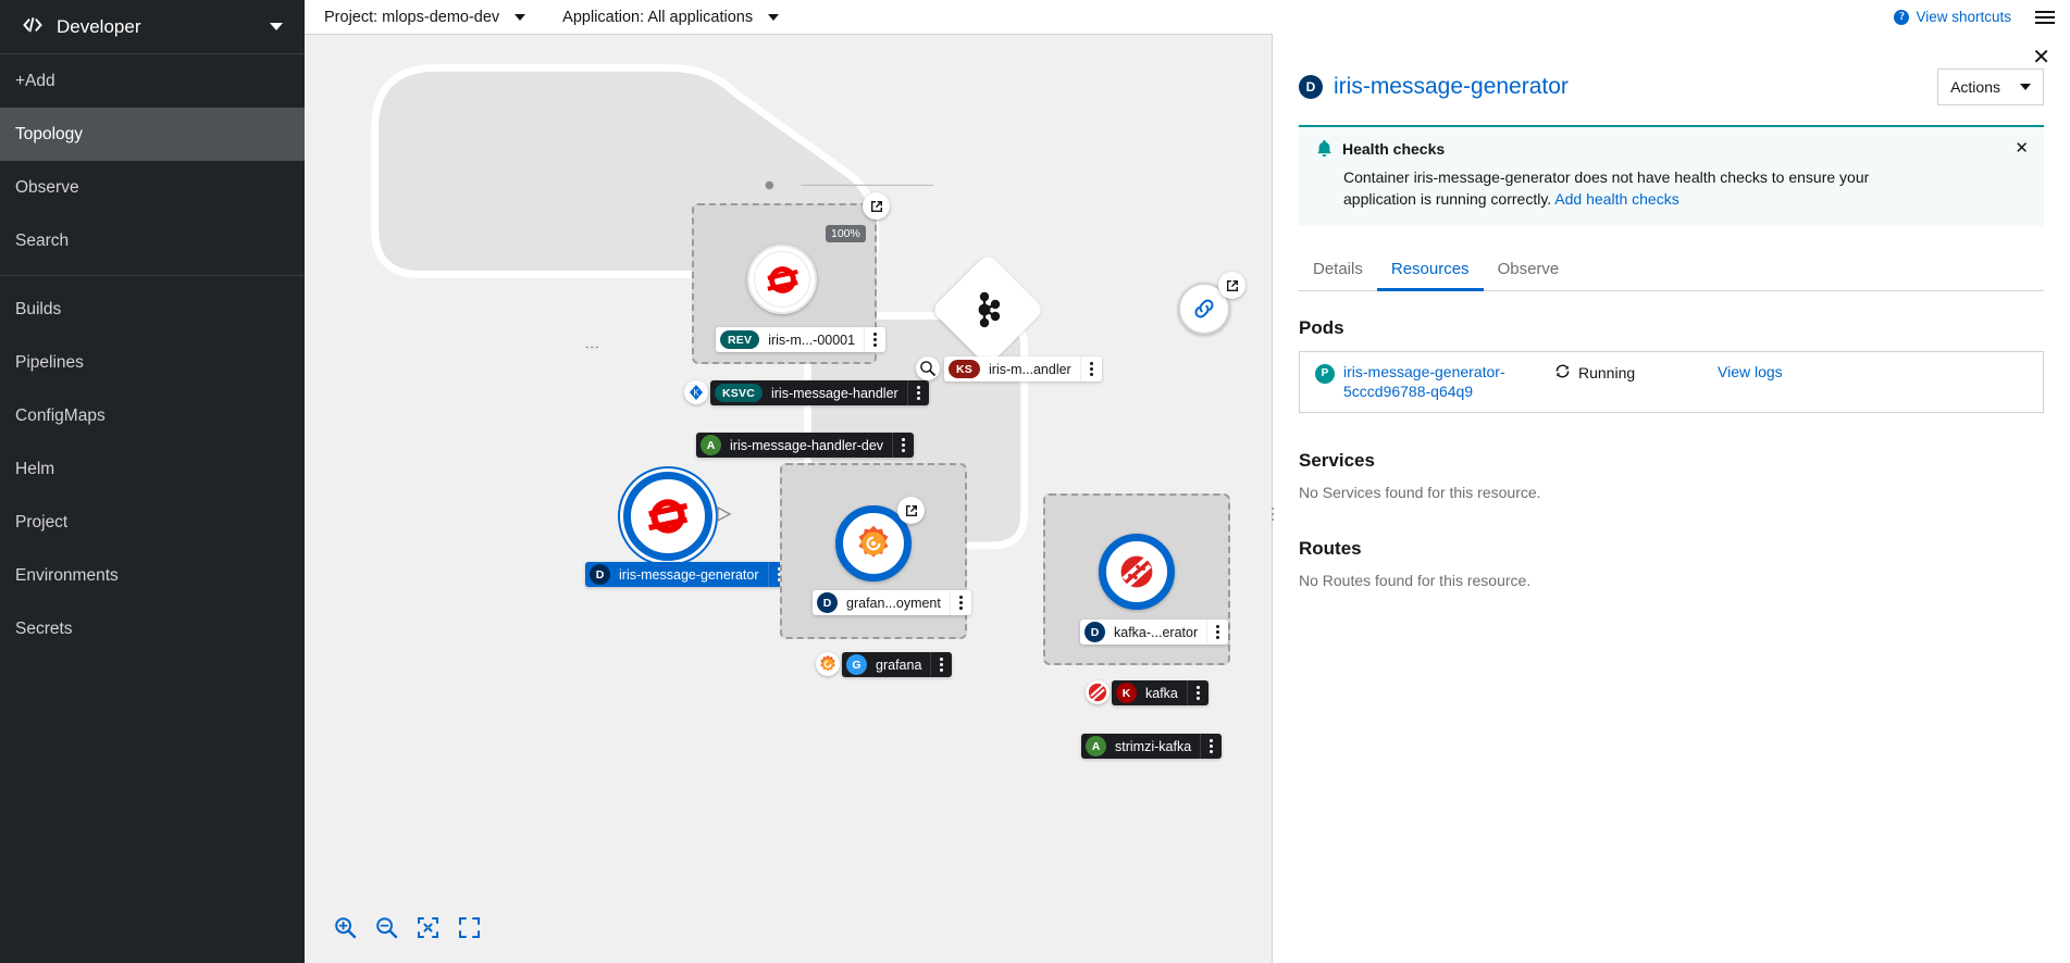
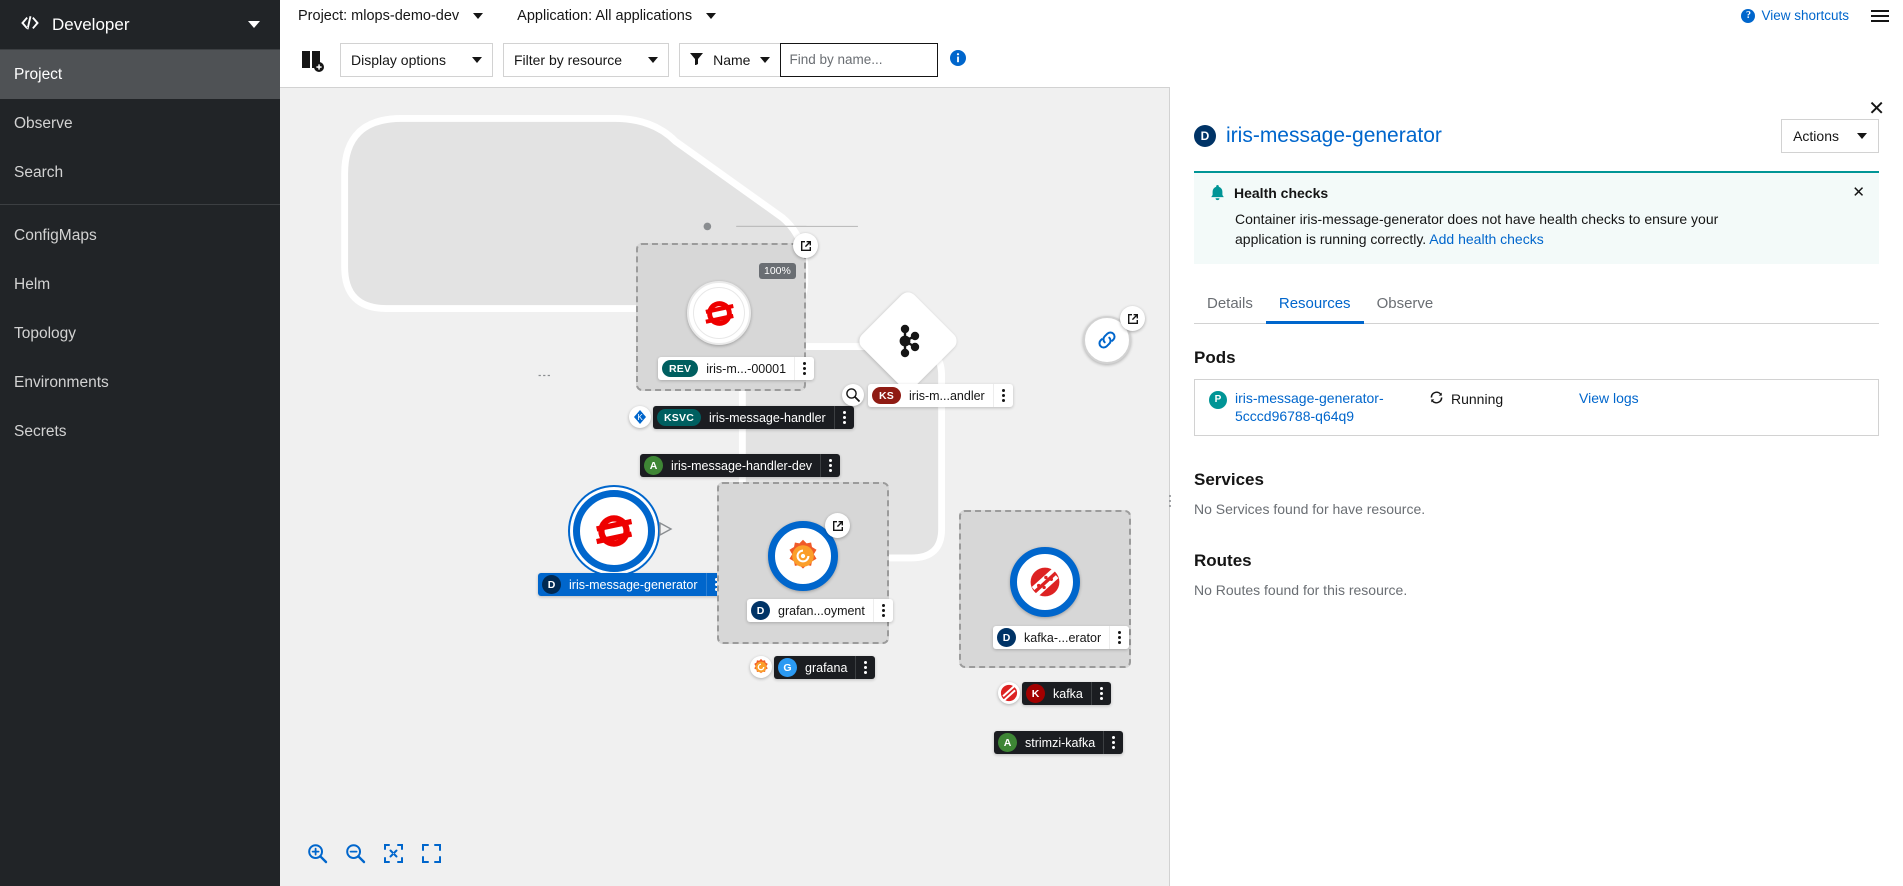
  Developer
- +Add
- Topology
+ Project
  Observe
  Search
- Builds
- Pipelines
  ConfigMaps
  Helm
- Project
+ Topology
  Environments
  Secrets
  Project: mlops-demo-dev
  Application: All applications
  ?
  View shortcuts
+ Display options
+ Filter by resource
+ Name
+ Find by name...
  100%
  REV
  iris-m...-00001
  K
  KSVC
  iris-message-handler
  KS
  iris-m...andler
  A
  iris-message-handler-dev
  D
  iris-message-generator
  D
  grafan...oyment
  G
  grafana
  D
  kafka-...erator
  K
  kafka
  A
  strimzi-kafka
  ✕
  D
  iris-message-generator
  Actions
  ✕
  Health checks
  Container iris-message-generator does not have health checks to ensure your application is running correctly. Add health checks
  Details
  Resources
  Observe
  Pods
  P
  iris-message-generator-5cccd96788-q64q9
  Running
  View logs
  Services
- No Services found for this resource.
+ No Services found for have resource.
  Routes
  No Routes found for this resource.
